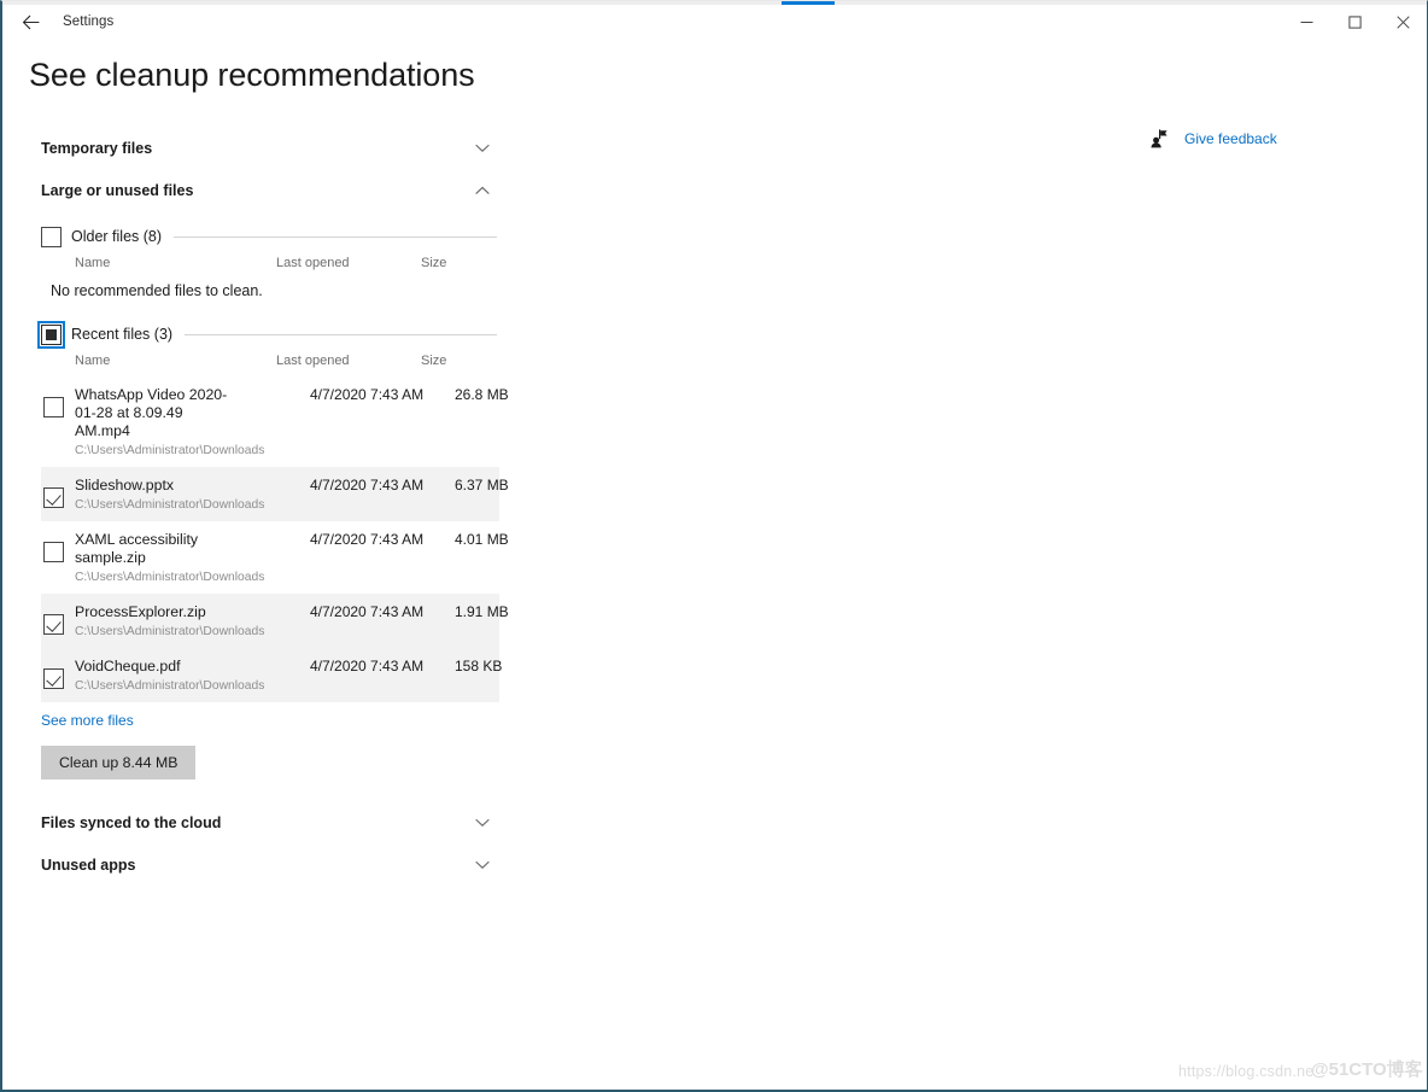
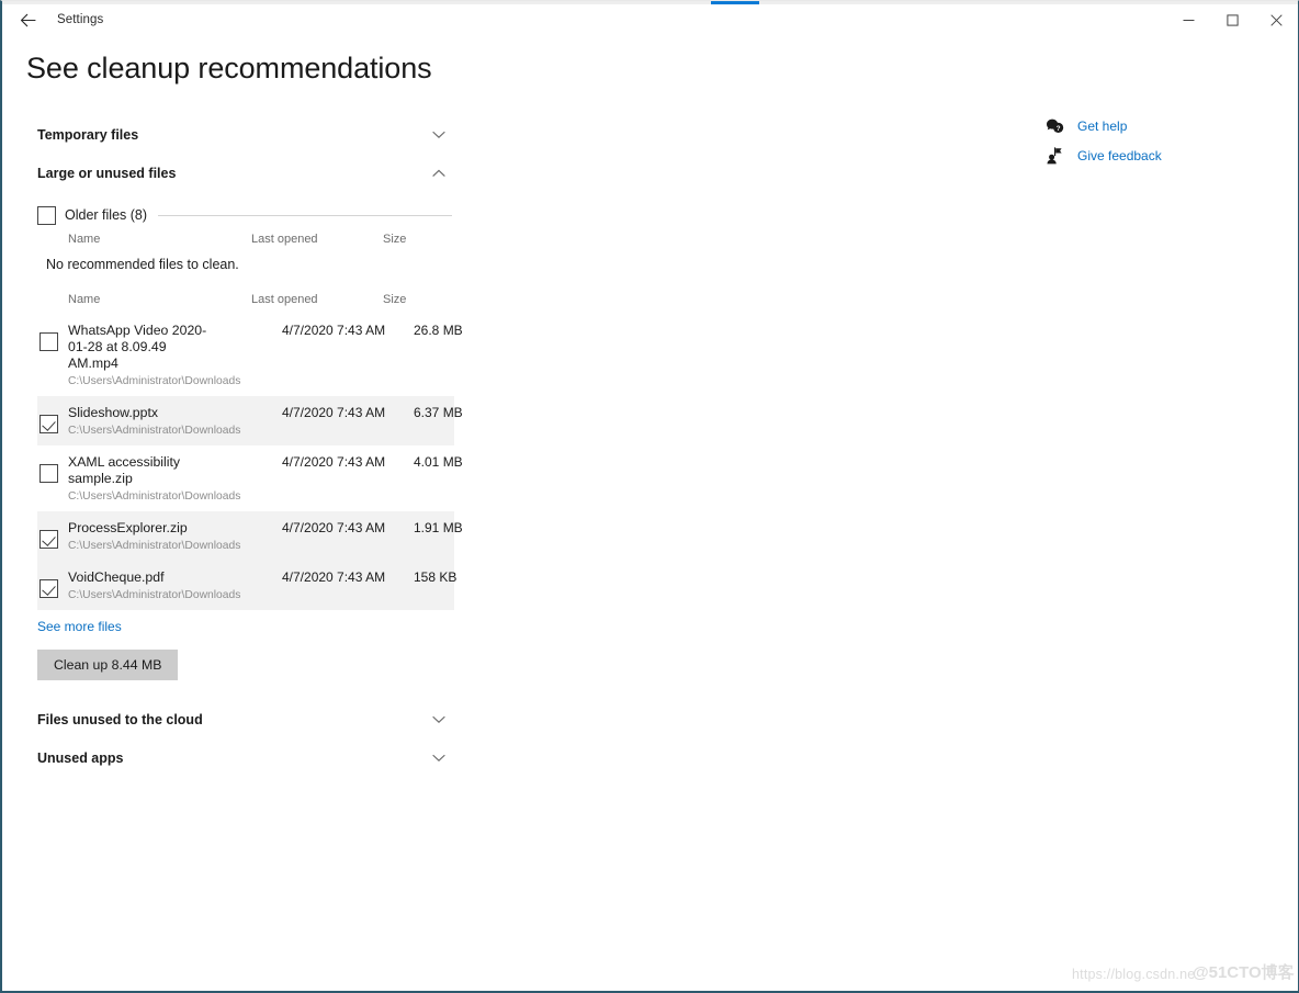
  Settings
  See cleanup recommendations
  Temporary files
  Large or unused files
  Older files (8)
  Name
  Last opened
  Size
  No recommended files to clean.
- Recent files (3)
  Name
  Last opened
  Size
  WhatsApp Video 2020-01-28 at 8.09.49 AM.mp4
  C:\Users\Administrator\Downloads
  4/7/2020 7:43 AM
  26.8 MB
  Slideshow.pptx
  C:\Users\Administrator\Downloads
  4/7/2020 7:43 AM
  6.37 MB
  XAML accessibility sample.zip
  C:\Users\Administrator\Downloads
  4/7/2020 7:43 AM
  4.01 MB
  ProcessExplorer.zip
  C:\Users\Administrator\Downloads
  4/7/2020 7:43 AM
  1.91 MB
  VoidCheque.pdf
  C:\Users\Administrator\Downloads
  4/7/2020 7:43 AM
  158 KB
  See more files
  Clean up 8.44 MB
- Files synced to the cloud
+ Files unused to the cloud
  Unused apps
+ Get help
  Give feedback
  https://blog.csdn.ne
  @51CTO博客
